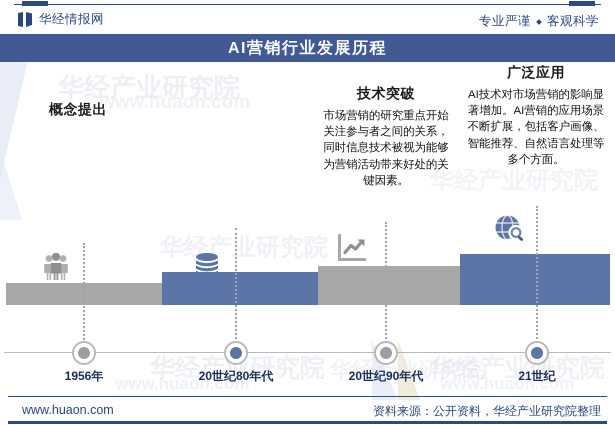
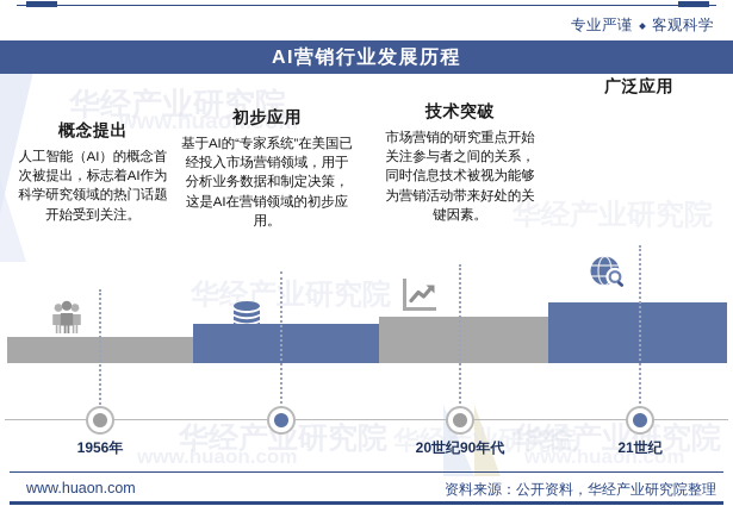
  华经产业研究院
  www.huaon.com
  华经产业研究院
  华经产业研究院
  华经产业研究院
  华经产业研究院
  www.huaon.com
  华经产业研究院
  www.huaon.com
- 华经情报网
  专业严谨
  客观科学
  AI营销行业发展历程
  概念提出
+ 人工智能（AI）的概念首次被提出，标志着AI作为科学研究领域的热门话题开始受到关注。
+ 初步应用
+ 基于AI的“专家系统”在美国已经投入市场营销领域，用于分析业务数据和制定决策，这是AI在营销领域的初步应用。
  技术突破
  市场营销的研究重点开始关注参与者之间的关系，同时信息技术被视为能够为营销活动带来好处的关键因素。
  广泛应用
- AI技术对市场营销的影响显著增加。AI营销的应用场景不断扩展，包括客户画像、智能推荐、自然语言处理等多个方面。
  1956年
- 20世纪80年代
  20世纪90年代
  21世纪
  www.huaon.com
  资料来源：公开资料，华经产业研究院整理
